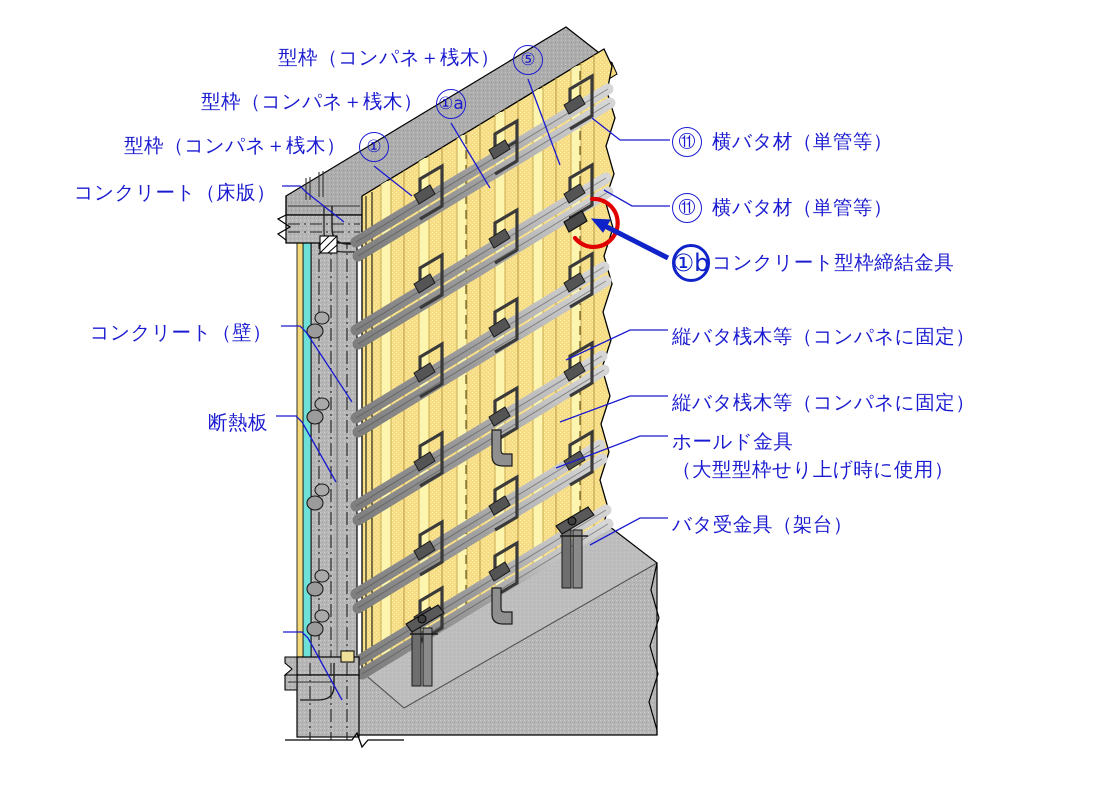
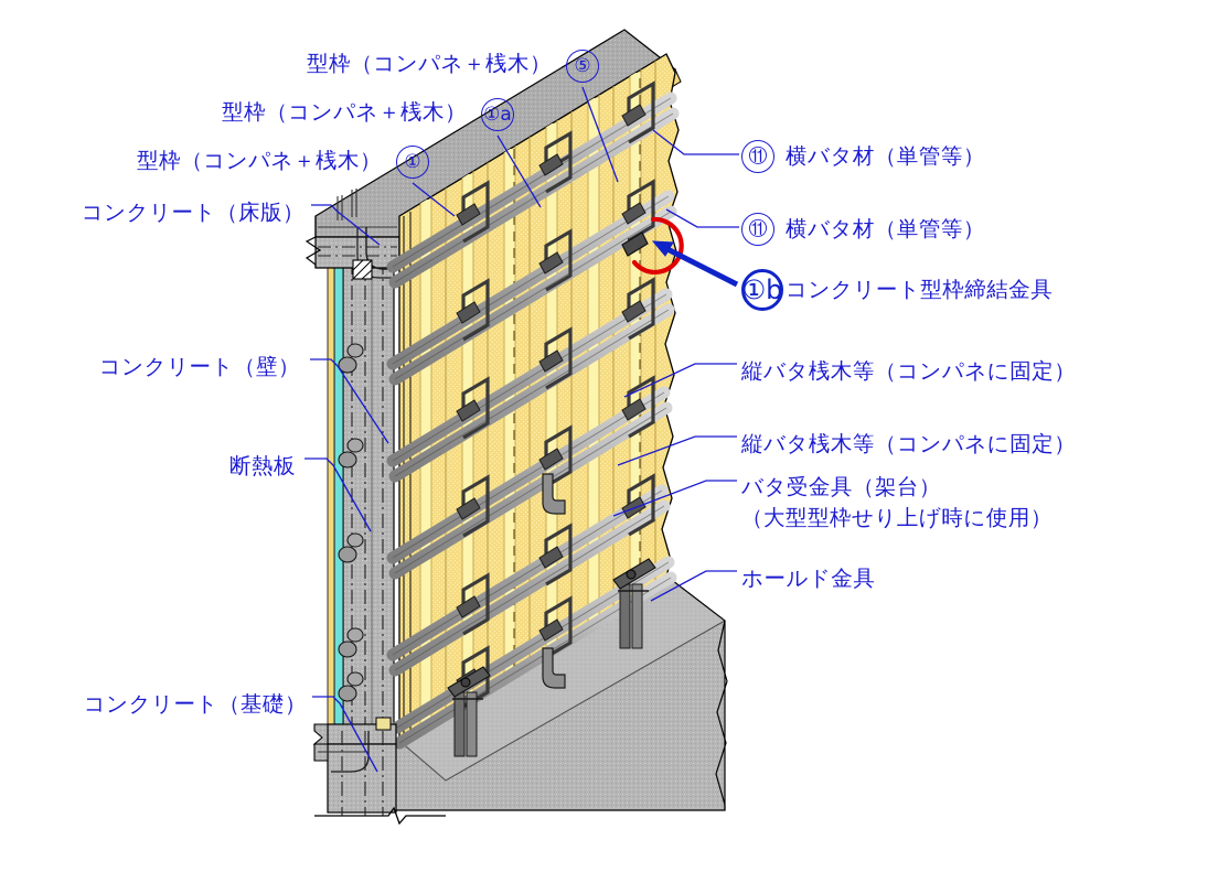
  型枠（コンパネ＋桟木）
  型枠（コンパネ＋桟木）
  型枠（コンパネ＋桟木）
  コンクリート（床版）
  コンクリート（壁）
  断熱板
+ コンクリート（基礎）
  横バタ材（単管等）
  横バタ材（単管等）
  コンクリート型枠締結金具
  縦バタ桟木等（コンパネに固定）
  縦バタ桟木等（コンパネに固定）
- ホールド金具
+ バタ受金具（架台）
  （大型型枠せり上げ時に使用）
- バタ受金具（架台）
+ ホールド金具
  ⑤
  ①a
  ①
  ⑪
  ⑪
  ①b
